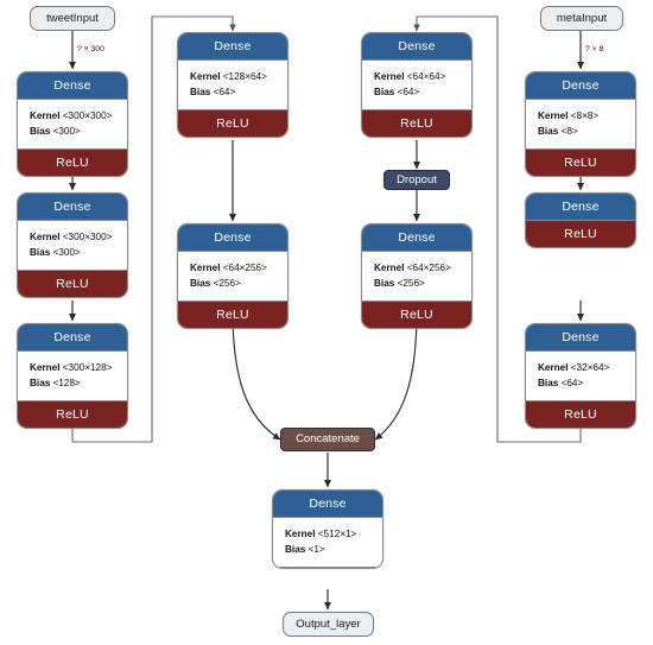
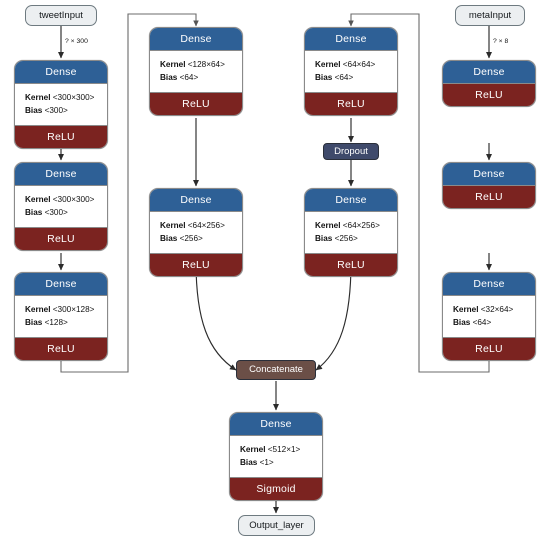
  tweetInput
  metaInput
  Dense
  Kernel <300×300>
  Bias <300>
  ReLU
  Dense
  Kernel <300×300>
  Bias <300>
  ReLU
  Dense
  Kernel <300×128>
  Bias <128>
  ReLU
  Dense
  Kernel <128×64>
  Bias <64>
  ReLU
  Dense
  Kernel <64×256>
  Bias <256>
  ReLU
  Dense
  Kernel <64×64>
  Bias <64>
  ReLU
  Dropout
  Dense
  Kernel <64×256>
  Bias <256>
  ReLU
  Dense
- Kernel <8×8>
- Bias <8>
  ReLU
  Dense
  ReLU
  Dense
  Kernel <32×64>
  Bias <64>
  ReLU
  Concatenate
  Dense
  Kernel <512×1>
  Bias <1>
+ Sigmoid
  Output_layer
